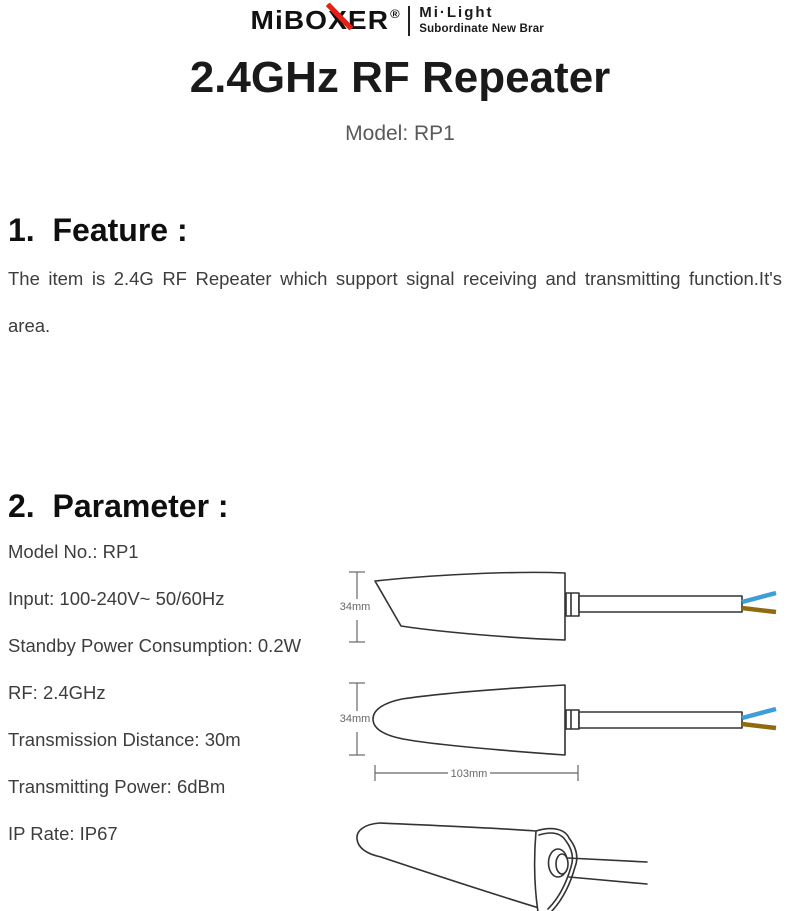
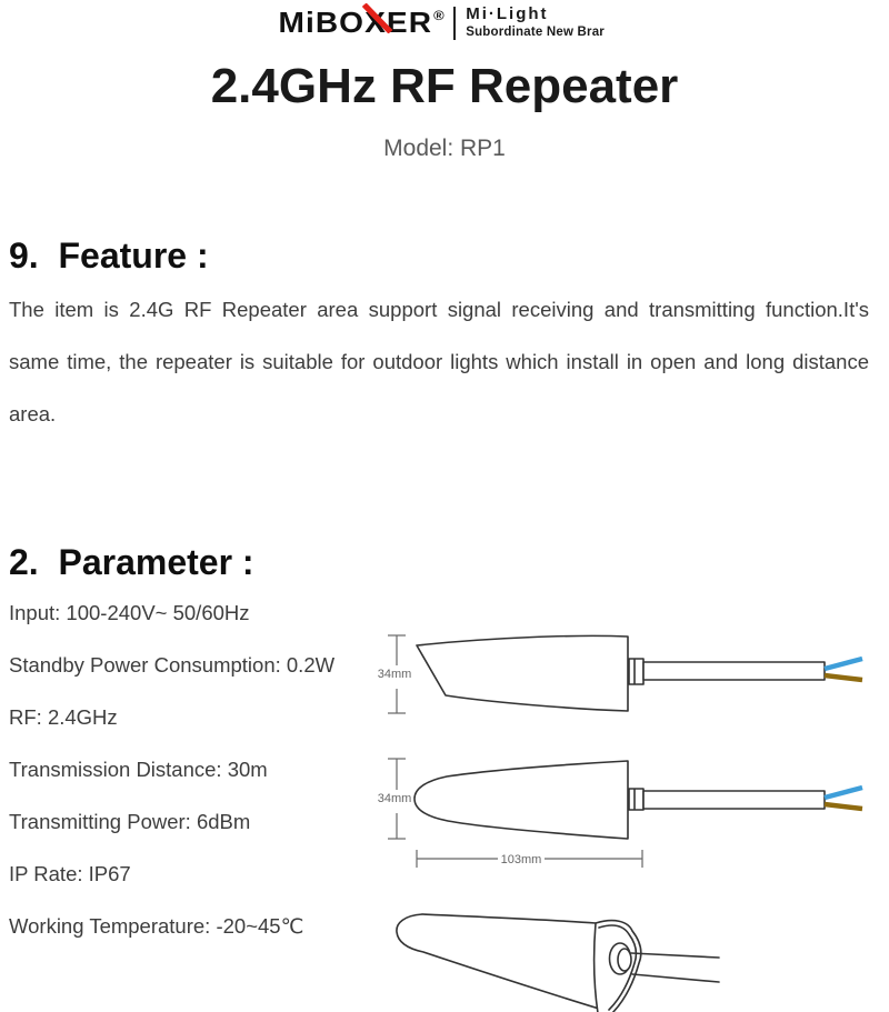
  MiBOXER®
  Mi·Light
  Subordinate New Brar
  2.4GHz RF Repeater
  Model: RP1
- 1. Feature :
+ 9. Feature :
- The item is 2.4G RF Repeater which support signal receiving and transmitting function.It's
+ The item is 2.4G RF Repeater area support signal receiving and transmitting function.It's
+ same time, the repeater is suitable for outdoor lights which install in open and long distance
  area.
  2. Parameter :
- Model No.: RP1
  Input: 100-240V~ 50/60Hz
  Standby Power Consumption: 0.2W
  RF: 2.4GHz
  Transmission Distance: 30m
  Transmitting Power: 6dBm
  IP Rate: IP67
+ Working Temperature: -20~45℃
  34mm
  34mm
  103mm
